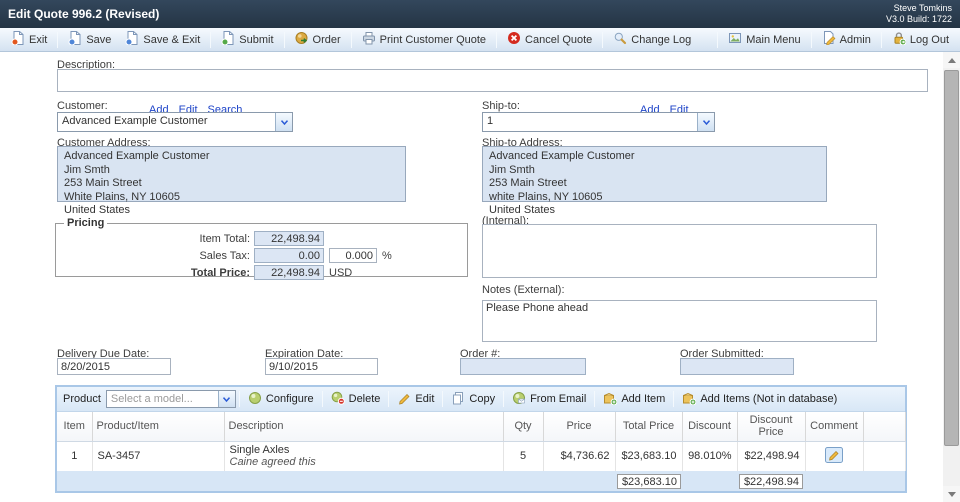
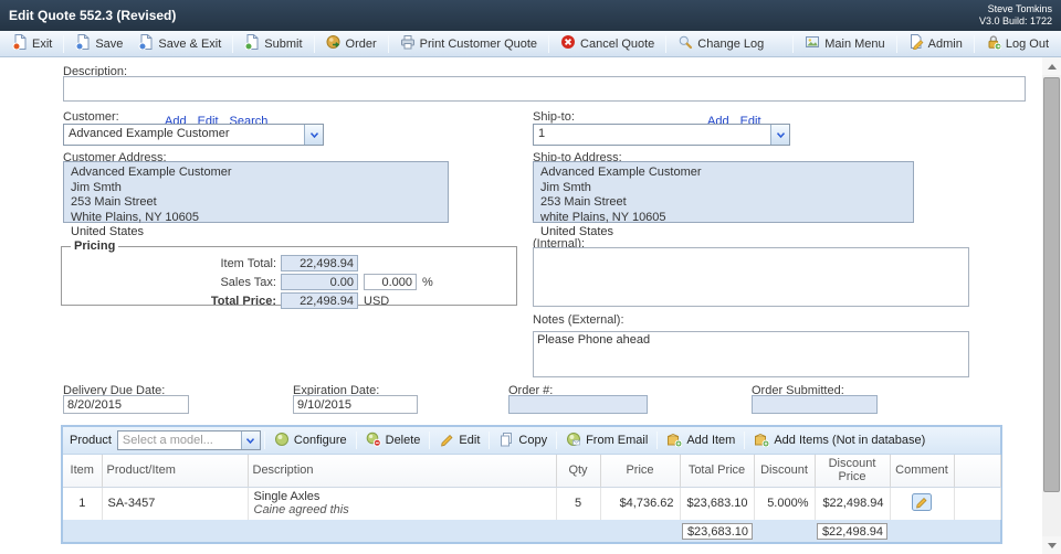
- Edit Quote 996.2 (Revised)
+ Edit Quote 552.3 (Revised)
  Steve Tomkins
  V3.0 Build: 1722
  Exit
  Save
  Save & Exit
  Submit
  Order
  Print Customer Quote
  Cancel Quote
  Change Log
  Main Menu
  Admin
  Log Out
  Description:
  Customer:
  Add Edit Search
  Advanced Example Customer
  Customer Address:
  Advanced Example Customer
  Jim Smth
  253 Main Street
  White Plains, NY 10605
  United States
  Ship-to:
  Add Edit
  1
  Ship-to Address:
  Advanced Example Customer
  Jim Smth
  253 Main Street
  white Plains, NY 10605
  United States
  Pricing
  Item Total:
  22,498.94
  Sales Tax:
  0.00
  0.000
  %
  Total Price:
  22,498.94
  USD
  (Internal):
  Notes (External):
  Please Phone ahead
  Delivery Due Date:
  8/20/2015
  Expiration Date:
  9/10/2015
  Order #:
  Order Submitted:
  Product
  Select a model...
  Configure
  Delete
  Edit
  Copy
  From Email
  Add Item
  Add Items (Not in database)
  Item	Product/Item	Description	Qty	Price	Total Price	Discount	Discount Price	Comment
- 1	SA-3457	Single Axles Caine agreed this	5	$4,736.62	$23,683.10	98.010%	$22,498.94
+ 1	SA-3457	Single Axles Caine agreed this	5	$4,736.62	$23,683.10	5.000%	$22,498.94
  					$23,683.10		$22,498.94
